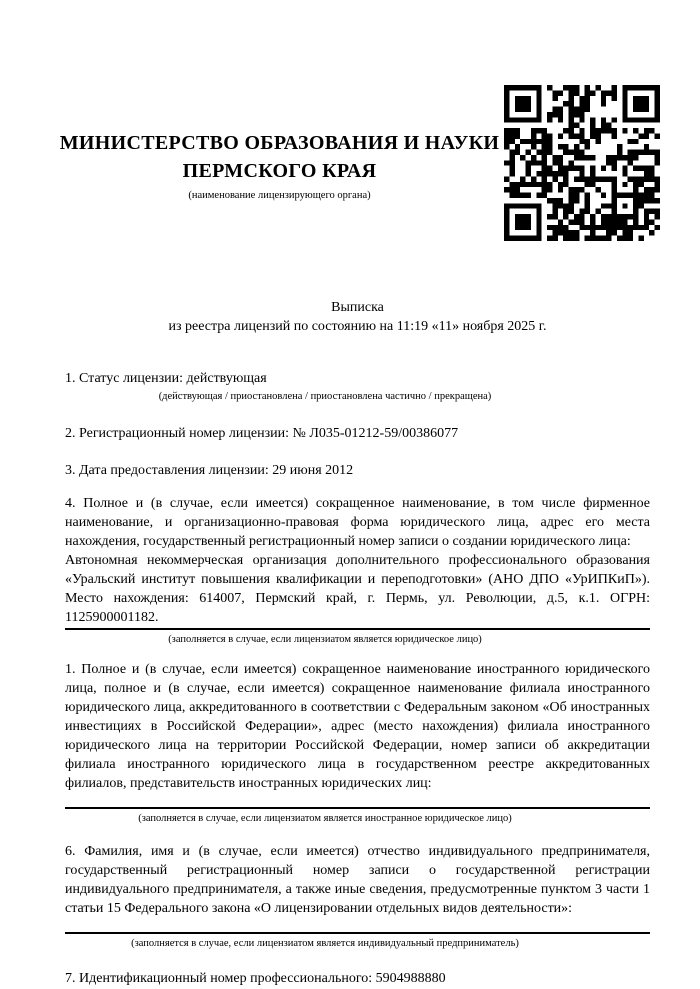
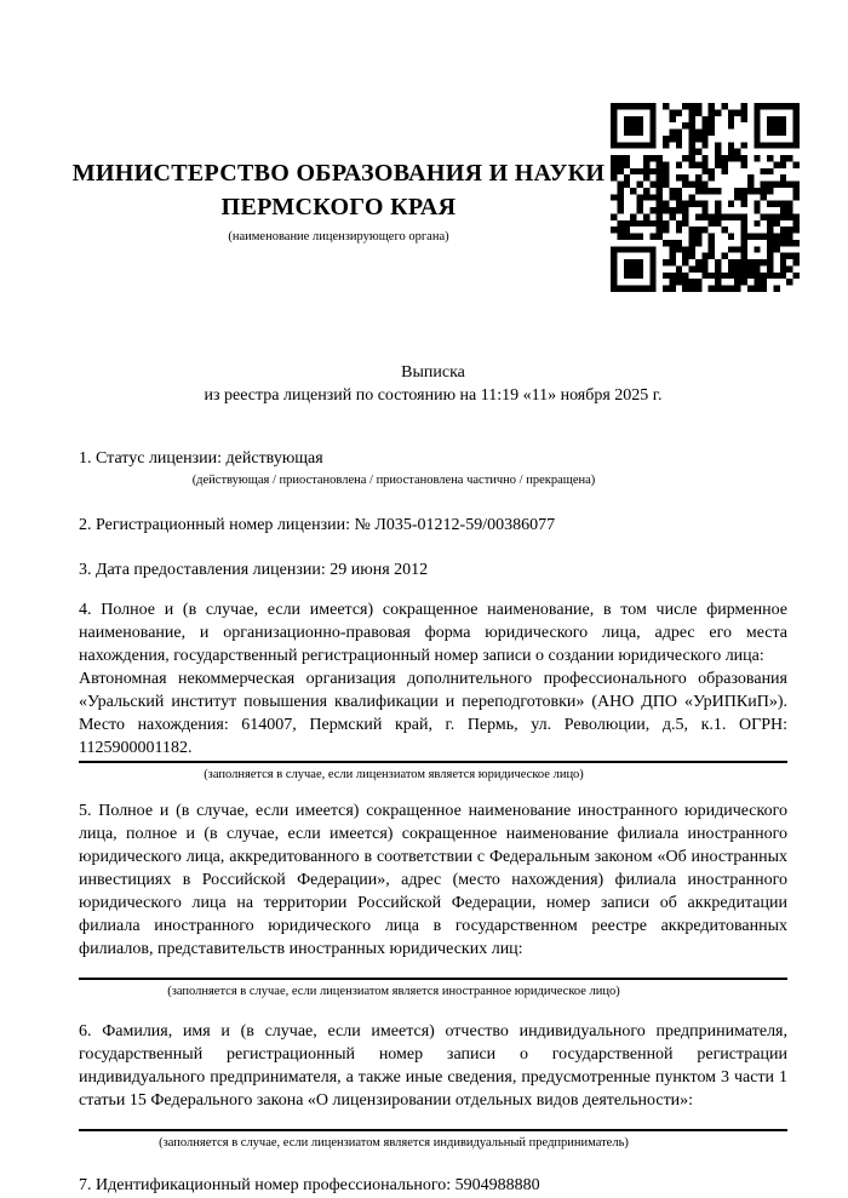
  МИНИСТЕРСТВО ОБРАЗОВАНИЯ И НАУКИ
  ПЕРМСКОГО КРАЯ
  (наименование лицензирующего органа)
  Выписка
  из реестра лицензий по состоянию на 11:19 «11» ноября 2025 г.
  1. Статус лицензии: действующая
  (действующая / приостановлена / приостановлена частично / прекращена)
  2. Регистрационный номер лицензии: № Л035-01212-59/00386077
  3. Дата предоставления лицензии: 29 июня 2012
  4. Полное и (в случае, если имеется) сокращенное наименование, в том числе фирменное наименование, и организационно-правовая форма юридического лица, адрес его места нахождения, государственный регистрационный номер записи о создании юридического лица:
  Автономная некоммерческая организация дополнительного профессионального образования «Уральский институт повышения квалификации и переподготовки» (АНО ДПО «УрИПКиП»). Место нахождения: 614007, Пермский край, г. Пермь, ул. Революции, д.5, к.1. ОГРН: 1125900001182.
  (заполняется в случае, если лицензиатом является юридическое лицо)
- 1. Полное и (в случае, если имеется) сокращенное наименование иностранного юридического лица, полное и (в случае, если имеется) сокращенное наименование филиала иностранного юридического лица, аккредитованного в соответствии с Федеральным законом «Об иностранных инвестициях в Российской Федерации», адрес (место нахождения) филиала иностранного юридического лица на территории Российской Федерации, номер записи об аккредитации филиала иностранного юридического лица в государственном реестре аккредитованных филиалов, представительств иностранных юридических лиц:
+ 5. Полное и (в случае, если имеется) сокращенное наименование иностранного юридического лица, полное и (в случае, если имеется) сокращенное наименование филиала иностранного юридического лица, аккредитованного в соответствии с Федеральным законом «Об иностранных инвестициях в Российской Федерации», адрес (место нахождения) филиала иностранного юридического лица на территории Российской Федерации, номер записи об аккредитации филиала иностранного юридического лица в государственном реестре аккредитованных филиалов, представительств иностранных юридических лиц:
  (заполняется в случае, если лицензиатом является иностранное юридическое лицо)
  6. Фамилия, имя и (в случае, если имеется) отчество индивидуального предпринимателя, государственный регистрационный номер записи о государственной регистрации индивидуального предпринимателя, а также иные сведения, предусмотренные пунктом 3 части 1 статьи 15 Федерального закона «О лицензировании отдельных видов деятельности»:
  (заполняется в случае, если лицензиатом является индивидуальный предприниматель)
  7. Идентификационный номер профессионального: 5904988880
